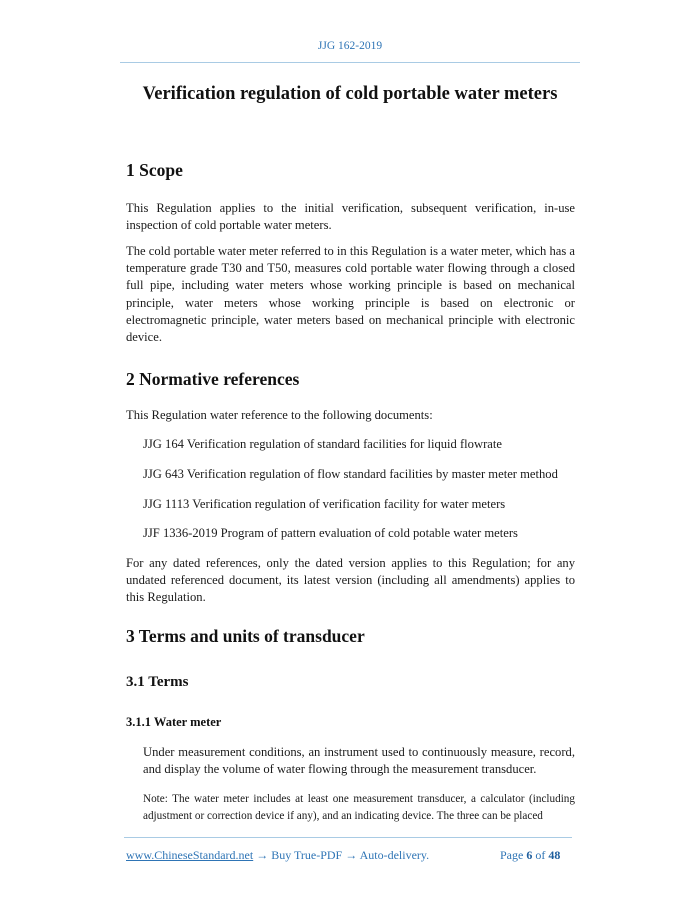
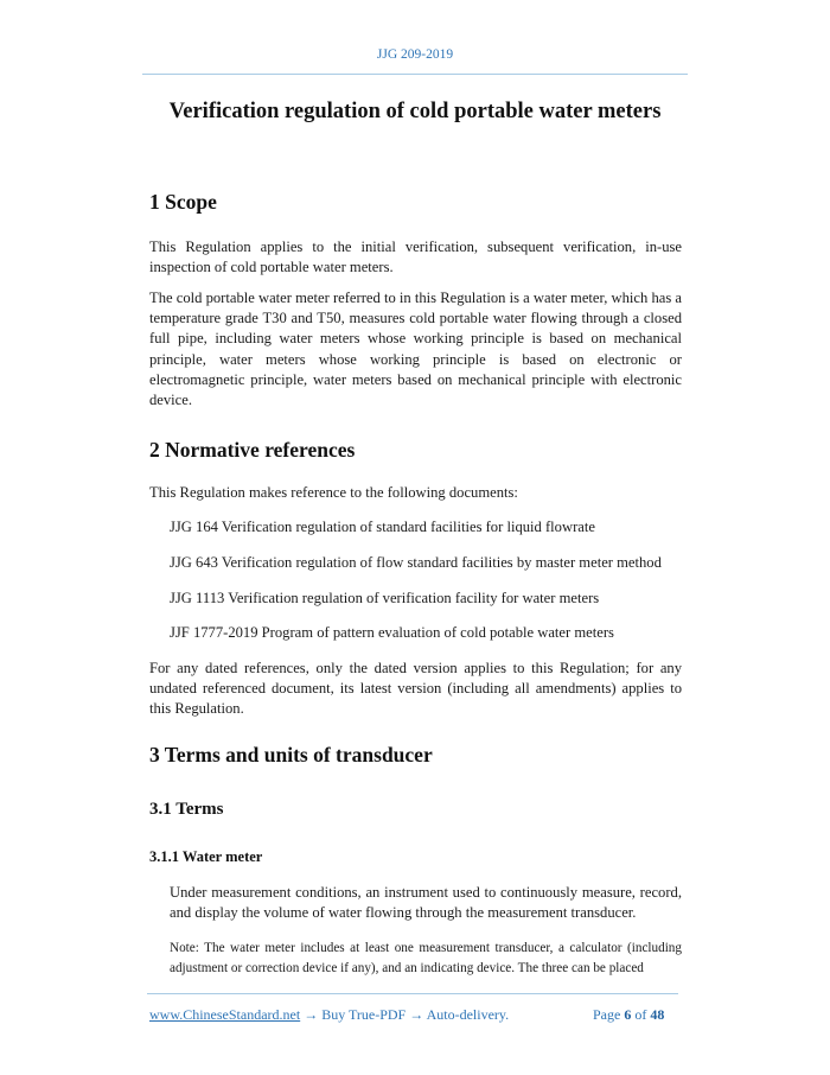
- JJG 162-2019
+ JJG 209-2019
  Verification regulation of cold portable water meters
  1 Scope
  This Regulation applies to the initial verification, subsequent verification, in-use inspection of cold portable water meters.
  The cold portable water meter referred to in this Regulation is a water meter, which has a temperature grade T30 and T50, measures cold portable water flowing through a closed full pipe, including water meters whose working principle is based on mechanical principle, water meters whose working principle is based on electronic or electromagnetic principle, water meters based on mechanical principle with electronic device.
  2 Normative references
- This Regulation water reference to the following documents:
+ This Regulation makes reference to the following documents:
  JJG 164 Verification regulation of standard facilities for liquid flowrate
  JJG 643 Verification regulation of flow standard facilities by master meter method
  JJG 1113 Verification regulation of verification facility for water meters
- JJF 1336-2019 Program of pattern evaluation of cold potable water meters
+ JJF 1777-2019 Program of pattern evaluation of cold potable water meters
  For any dated references, only the dated version applies to this Regulation; for any undated referenced document, its latest version (including all amendments) applies to this Regulation.
  3 Terms and units of transducer
  3.1 Terms
  3.1.1 Water meter
  Under measurement conditions, an instrument used to continuously measure, record, and display the volume of water flowing through the measurement transducer.
  Note: The water meter includes at least one measurement transducer, a calculator (including adjustment or correction device if any), and an indicating device. The three can be placed
  www.ChineseStandard.net → Buy True-PDF → Auto-delivery.
  Page 6 of 48
